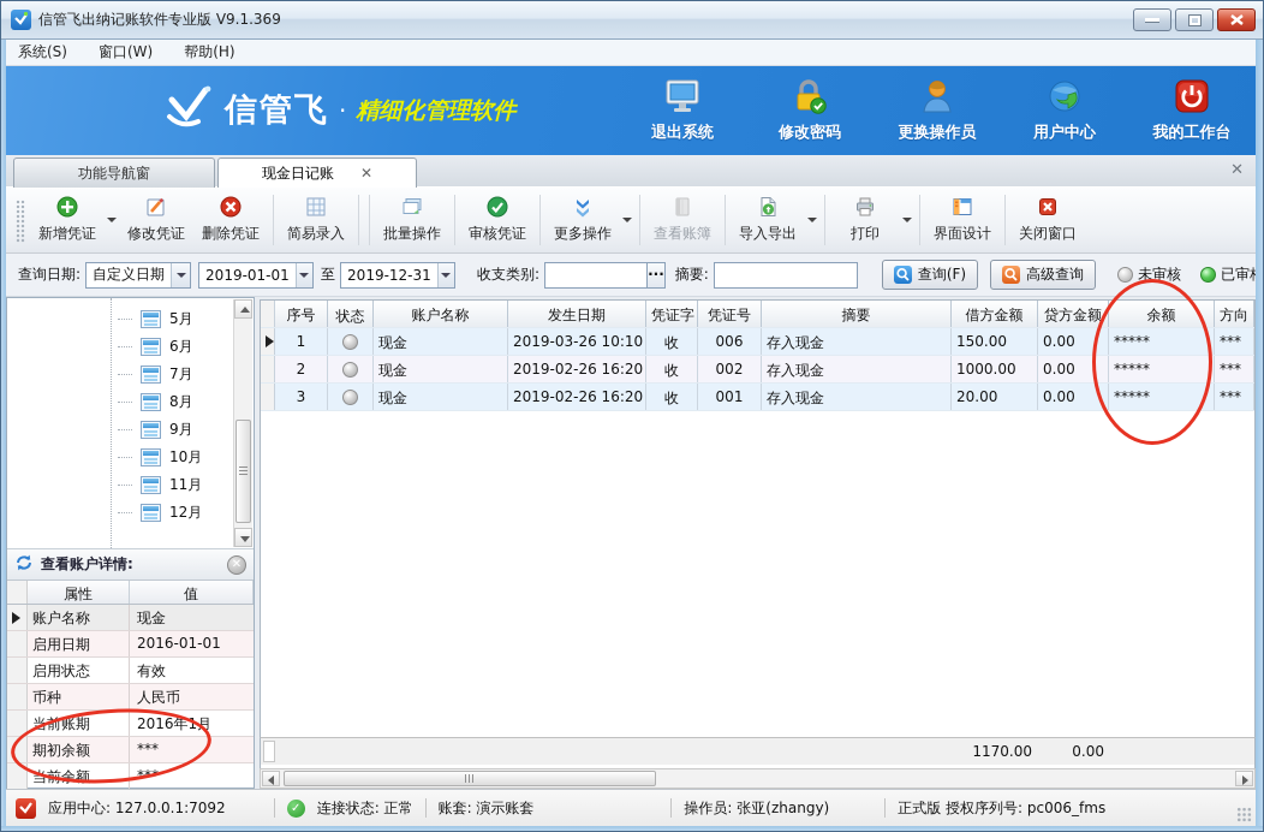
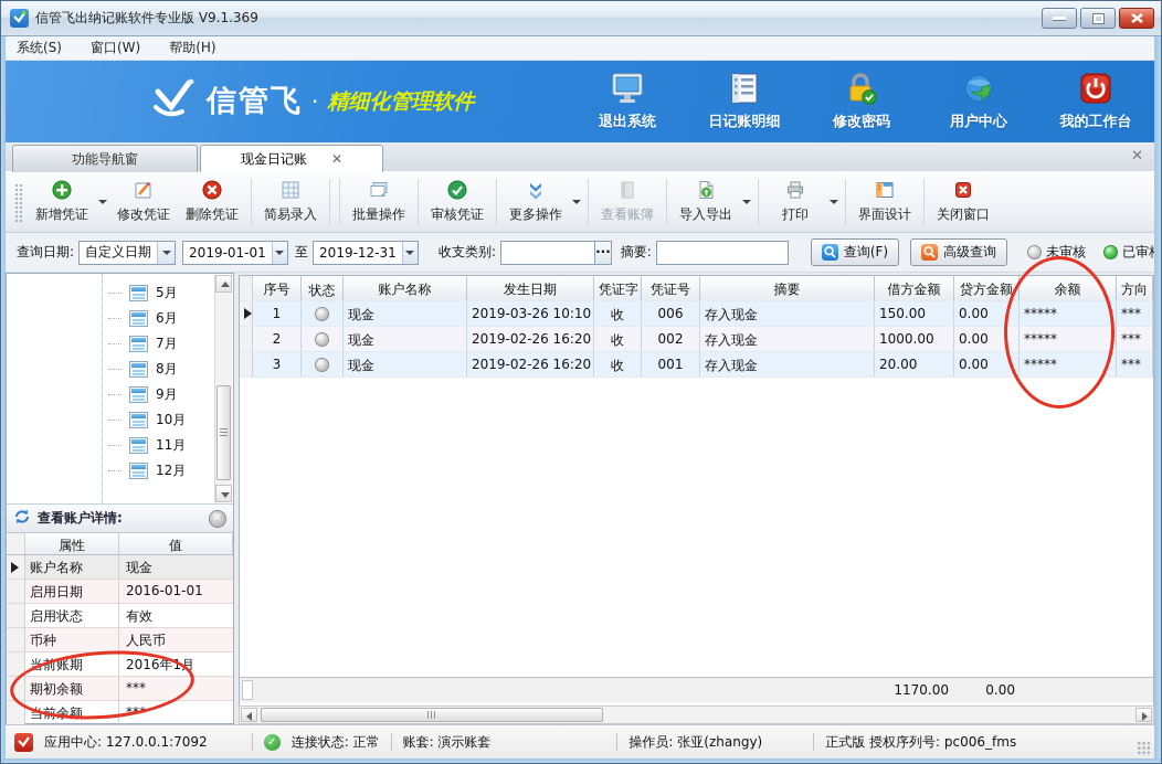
  信管飞出纳记账软件专业版 V9.1.369
  系统(S)
  窗口(W)
  帮助(H)
  信管飞
  ·
  精细化管理软件
  退出系统
+ 日记账明细
  修改密码
- 更换操作员
  用户中心
  我的工作台
  功能导航窗
  现金日记账
  ✕
  ✕
  新增凭证
  修改凭证
  删除凭证
  简易录入
  批量操作
  审核凭证
  更多操作
  查看账簿
  导入导出
  打印
  界面设计
  关闭窗口
  查询日期:
  自定义日期
  2019-01-01
  至
  2019-12-31
  收支类别:
  ···
  摘要:
  查询(F)
  高级查询
  未审核
  5月
  6月
  7月
  8月
  9月
  10月
  11月
  12月
  查看账户详情:
  ✕
  属性
  值
  账户名称
  现金
  启用日期
  2016-01-01
  启用状态
  有效
  币种
  人民币
  当前账期
  2016年1月
  期初余额
  ***
  当前余额
  ***
  序号
  状态
  账户名称
  发生日期
  凭证字
  凭证号
  摘要
  借方金额
  贷方金额
  余额
  方向
  1
  现金
  2019-03-26 10:10
  收
  006
  存入现金
  150.00
  0.00
  *****
  ***
  2
  现金
  2019-02-26 16:20
  收
  002
  存入现金
  1000.00
  0.00
  *****
  ***
  3
  现金
  2019-02-26 16:20
  收
  001
  存入现金
  20.00
  0.00
  *****
  ***
  1170.00
  0.00
  应用中心: 127.0.0.1:7092
  ✓
  连接状态: 正常
  账套: 演示账套
  操作员: 张亚(zhangy)
  正式版 授权序列号: pc006_fms
